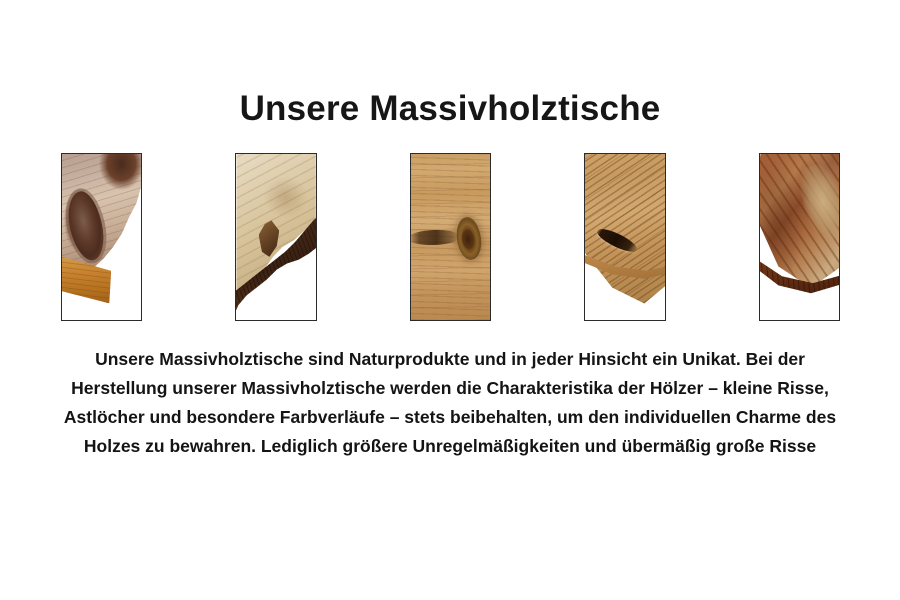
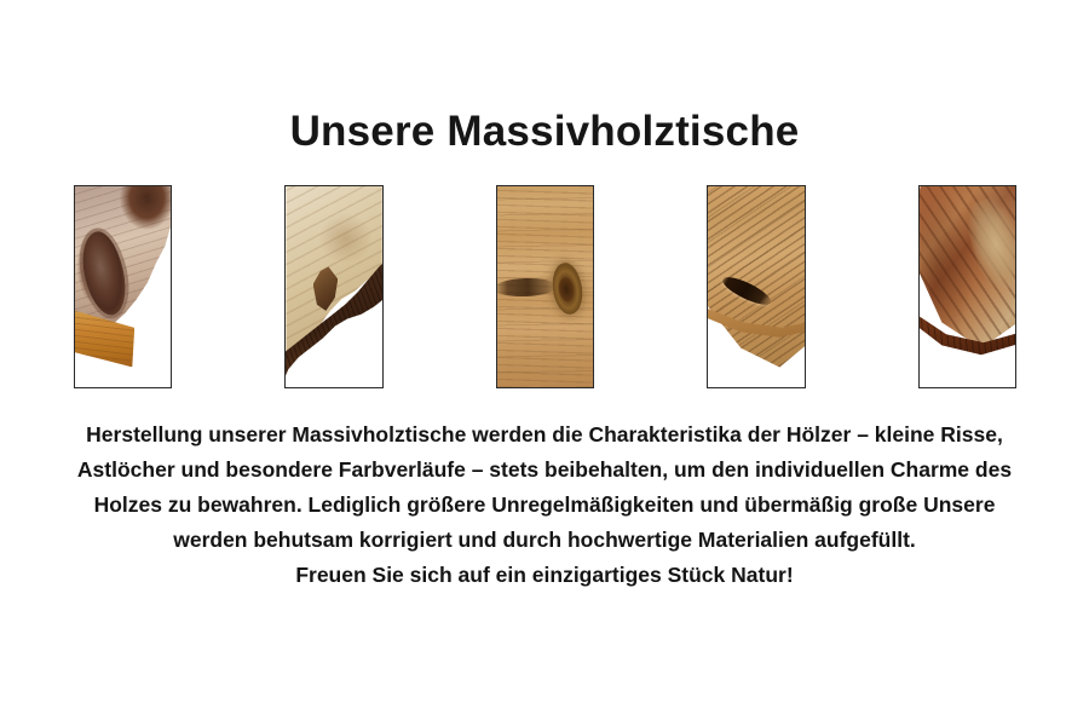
  Unsere Massivholztische
- Unsere Massivholztische sind Naturprodukte und in jeder Hinsicht ein Unikat. Bei der
  Herstellung unserer Massivholztische werden die Charakteristika der Hölzer – kleine Risse,
  Astlöcher und besondere Farbverläufe – stets beibehalten, um den individuellen Charme des
- Holzes zu bewahren. Lediglich größere Unregelmäßigkeiten und übermäßig große Risse
+ Holzes zu bewahren. Lediglich größere Unregelmäßigkeiten und übermäßig große Unsere
+ werden behutsam korrigiert und durch hochwertige Materialien aufgefüllt.
+ Freuen Sie sich auf ein einzigartiges Stück Natur!
